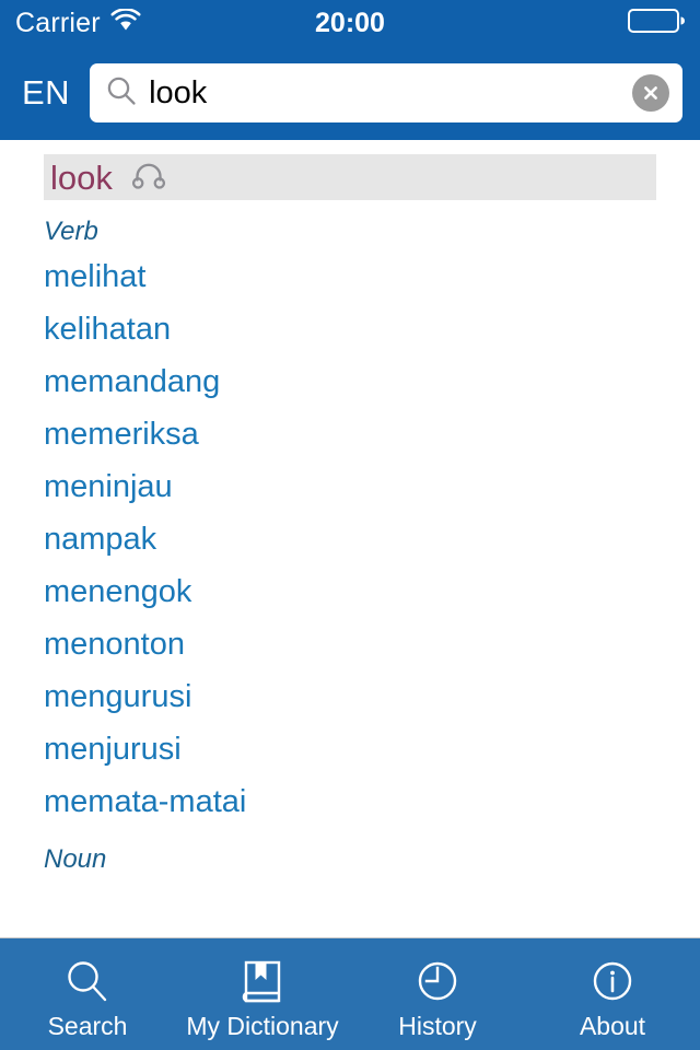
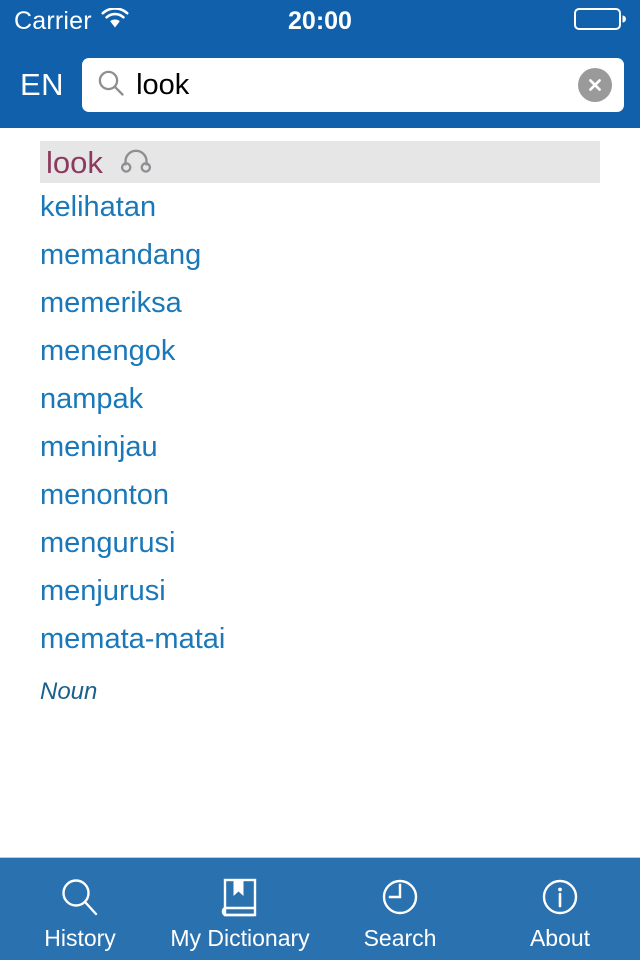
  Carrier
  20:00
  EN
  look
  look
- Verb
- melihat
  kelihatan
  memandang
  memeriksa
- meninjau
+ menengok
  nampak
- menengok
+ meninjau
  menonton
  mengurusi
  menjurusi
  memata-matai
  Noun
- Search
+ History
  My Dictionary
- History
+ Search
  About
